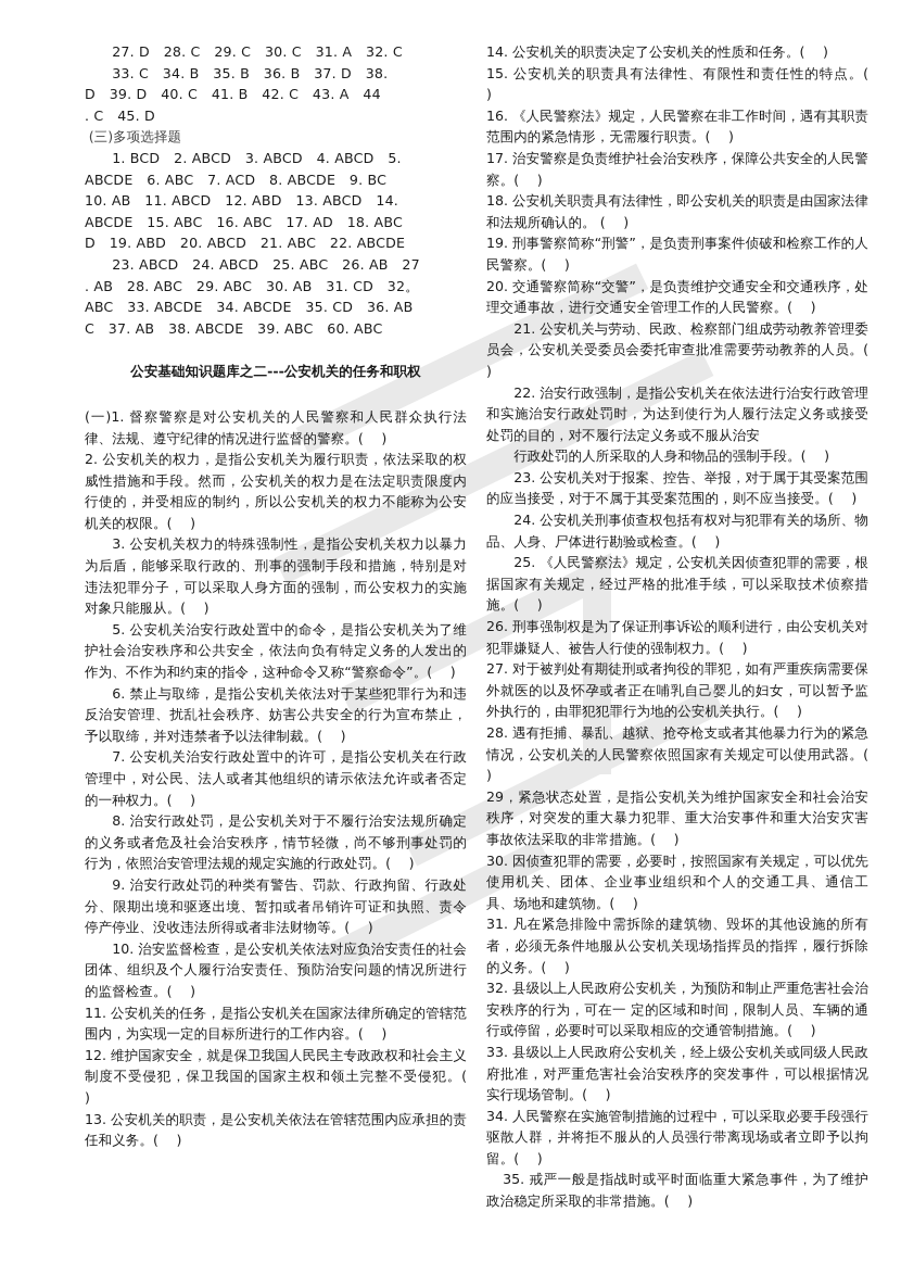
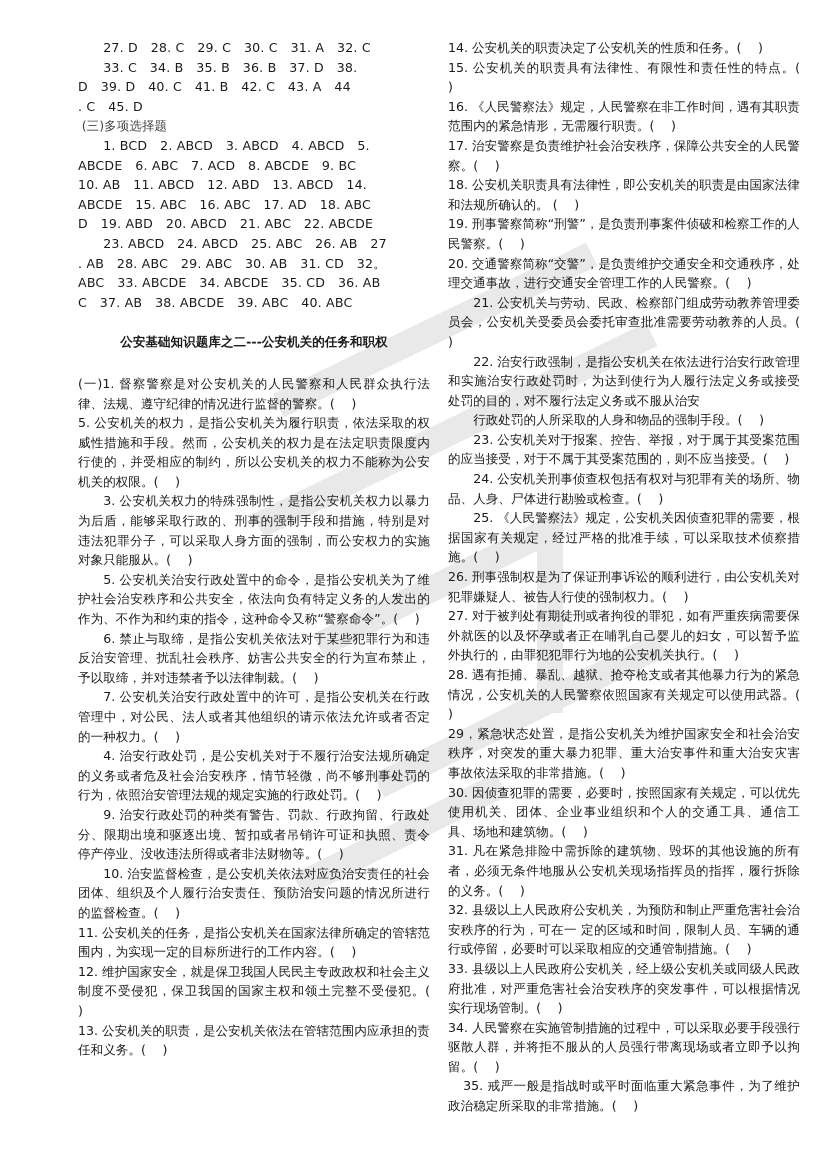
  27. D 28. C 29. C 30. C 31. A 32. C
  33. C 34. B 35. B 36. B 37. D 38.
  D 39. D 40. C 41. B 42. C 43. A 44
  . C 45. D
  (三)多项选择题
  1. BCD 2. ABCD 3. ABCD 4. ABCD 5.
  ABCDE 6. ABC 7. ACD 8. ABCDE 9. BC
  10. AB 11. ABCD 12. ABD 13. ABCD 14.
  ABCDE 15. ABC 16. ABC 17. AD 18. ABC
  D 19. ABD 20. ABCD 21. ABC 22. ABCDE
  23. ABCD 24. ABCD 25. ABC 26. AB 27
  . AB 28. ABC 29. ABC 30. AB 31. CD 32。
  ABC 33. ABCDE 34. ABCDE 35. CD 36. AB
- C 37. AB 38. ABCDE 39. ABC 60. ABC
+ C 37. AB 38. ABCDE 39. ABC 40. ABC
  公安基础知识题库之二---公安机关的任务和职权
  (一)1. 督察警察是对公安机关的人民警察和人民群众执行法律、法规、遵守纪律的情况进行监督的警察。( )
- 2. 公安机关的权力，是指公安机关为履行职责，依法采取的权威性措施和手段。然而，公安机关的权力是在法定职责限度内行使的，并受相应的制约，所以公安机关的权力不能称为公安机关的权限。( )
+ 5. 公安机关的权力，是指公安机关为履行职责，依法采取的权威性措施和手段。然而，公安机关的权力是在法定职责限度内行使的，并受相应的制约，所以公安机关的权力不能称为公安机关的权限。( )
  3. 公安机关权力的特殊强制性，是指公安机关权力以暴力为后盾，能够采取行政的、刑事的强制手段和措施，特别是对违法犯罪分子，可以采取人身方面的强制，而公安权力的实施对象只能服从。( )
  5. 公安机关治安行政处置中的命令，是指公安机关为了维护社会治安秩序和公共安全，依法向负有特定义务的人发出的作为、不作为和约束的指令，这种命令又称“警察命令”。( )
  6. 禁止与取缔，是指公安机关依法对于某些犯罪行为和违反治安管理、扰乱社会秩序、妨害公共安全的行为宣布禁止，予以取缔，并对违禁者予以法律制裁。( )
  7. 公安机关治安行政处置中的许可，是指公安机关在行政管理中，对公民、法人或者其他组织的请示依法允许或者否定的一种权力。( )
- 8. 治安行政处罚，是公安机关对于不履行治安法规所确定的义务或者危及社会治安秩序，情节轻微，尚不够刑事处罚的行为，依照治安管理法规的规定实施的行政处罚。( )
+ 4. 治安行政处罚，是公安机关对于不履行治安法规所确定的义务或者危及社会治安秩序，情节轻微，尚不够刑事处罚的行为，依照治安管理法规的规定实施的行政处罚。( )
  9. 治安行政处罚的种类有警告、罚款、行政拘留、行政处分、限期出境和驱逐出境、暂扣或者吊销许可证和执照、责令停产停业、没收违法所得或者非法财物等。( )
  10. 治安监督检查，是公安机关依法对应负治安责任的社会团体、组织及个人履行治安责任、预防治安问题的情况所进行的监督检查。( )
  11. 公安机关的任务，是指公安机关在国家法律所确定的管辖范围内，为实现一定的目标所进行的工作内容。( )
  12. 维护国家安全，就是保卫我国人民民主专政政权和社会主义制度不受侵犯，保卫我国的国家主权和领土完整不受侵犯。( )
  13. 公安机关的职责，是公安机关依法在管辖范围内应承担的责任和义务。( )
  14. 公安机关的职责决定了公安机关的性质和任务。( )
  15. 公安机关的职责具有法律性、有限性和责任性的特点。( )
  16. 《人民警察法》规定，人民警察在非工作时间，遇有其职责范围内的紧急情形，无需履行职责。( )
  17. 治安警察是负责维护社会治安秩序，保障公共安全的人民警察。( )
  18. 公安机关职责具有法律性，即公安机关的职责是由国家法律和法规所确认的。 ( )
  19. 刑事警察简称“刑警”，是负责刑事案件侦破和检察工作的人民警察。( )
  20. 交通警察简称“交警”，是负责维护交通安全和交通秩序，处理交通事故，进行交通安全管理工作的人民警察。( )
  21. 公安机关与劳动、民政、检察部门组成劳动教养管理委员会，公安机关受委员会委托审查批准需要劳动教养的人员。( )
  22. 治安行政强制，是指公安机关在依法进行治安行政管理和实施治安行政处罚时，为达到使行为人履行法定义务或接受处罚的目的，对不履行法定义务或不服从治安
  行政处罚的人所采取的人身和物品的强制手段。( )
  23. 公安机关对于报案、控告、举报，对于属于其受案范围的应当接受，对于不属于其受案范围的，则不应当接受。( )
  24. 公安机关刑事侦查权包括有权对与犯罪有关的场所、物品、人身、尸体进行勘验或检查。( )
  25. 《人民警察法》规定，公安机关因侦查犯罪的需要，根据国家有关规定，经过严格的批准手续，可以采取技术侦察措施。( )
  26. 刑事强制权是为了保证刑事诉讼的顺利进行，由公安机关对犯罪嫌疑人、被告人行使的强制权力。( )
  27. 对于被判处有期徒刑或者拘役的罪犯，如有严重疾病需要保外就医的以及怀孕或者正在哺乳自己婴儿的妇女，可以暂予监外执行的，由罪犯犯罪行为地的公安机关执行。( )
  28. 遇有拒捕、暴乱、越狱、抢夺枪支或者其他暴力行为的紧急情况，公安机关的人民警察依照国家有关规定可以使用武器。( )
  29，紧急状态处置，是指公安机关为维护国家安全和社会治安秩序，对突发的重大暴力犯罪、重大治安事件和重大治安灾害事故依法采取的非常措施。( )
  30. 因侦查犯罪的需要，必要时，按照国家有关规定，可以优先使用机关、团体、企业事业组织和个人的交通工具、通信工具、场地和建筑物。( )
  31. 凡在紧急排险中需拆除的建筑物、毁坏的其他设施的所有者，必须无条件地服从公安机关现场指挥员的指挥，履行拆除的义务。( )
  32. 县级以上人民政府公安机关，为预防和制止严重危害社会治安秩序的行为，可在一 定的区域和时间，限制人员、车辆的通行或停留，必要时可以采取相应的交通管制措施。( )
  33. 县级以上人民政府公安机关，经上级公安机关或同级人民政府批准，对严重危害社会治安秩序的突发事件，可以根据情况实行现场管制。( )
  34. 人民警察在实施管制措施的过程中，可以采取必要手段强行驱散人群，并将拒不服从的人员强行带离现场或者立即予以拘留。( )
  35. 戒严一般是指战时或平时面临重大紧急事件，为了维护政治稳定所采取的非常措施。( )
